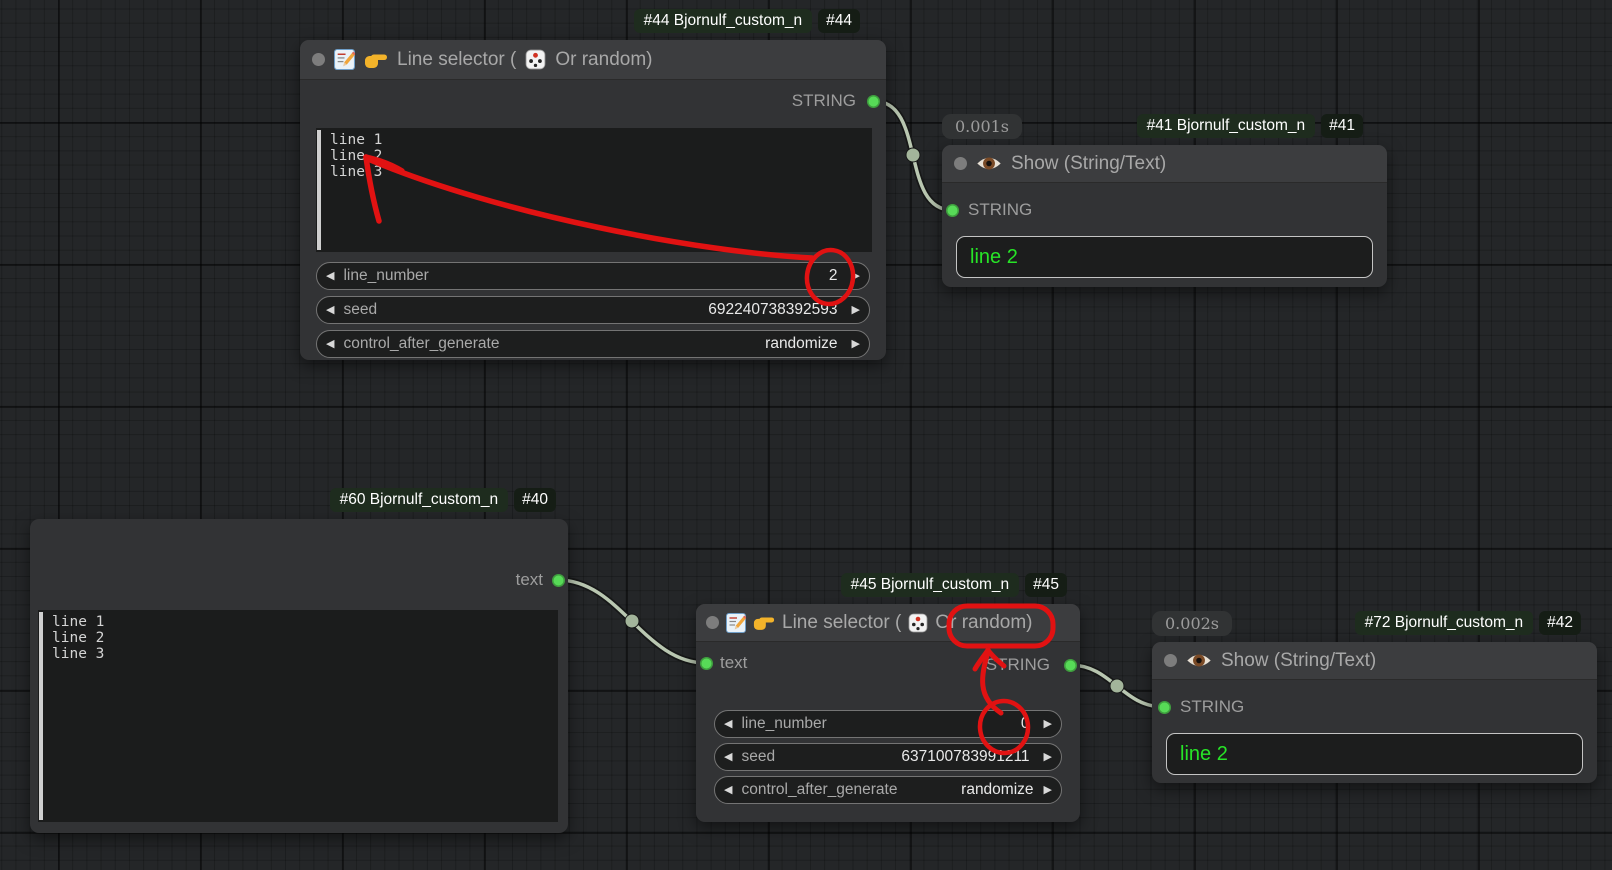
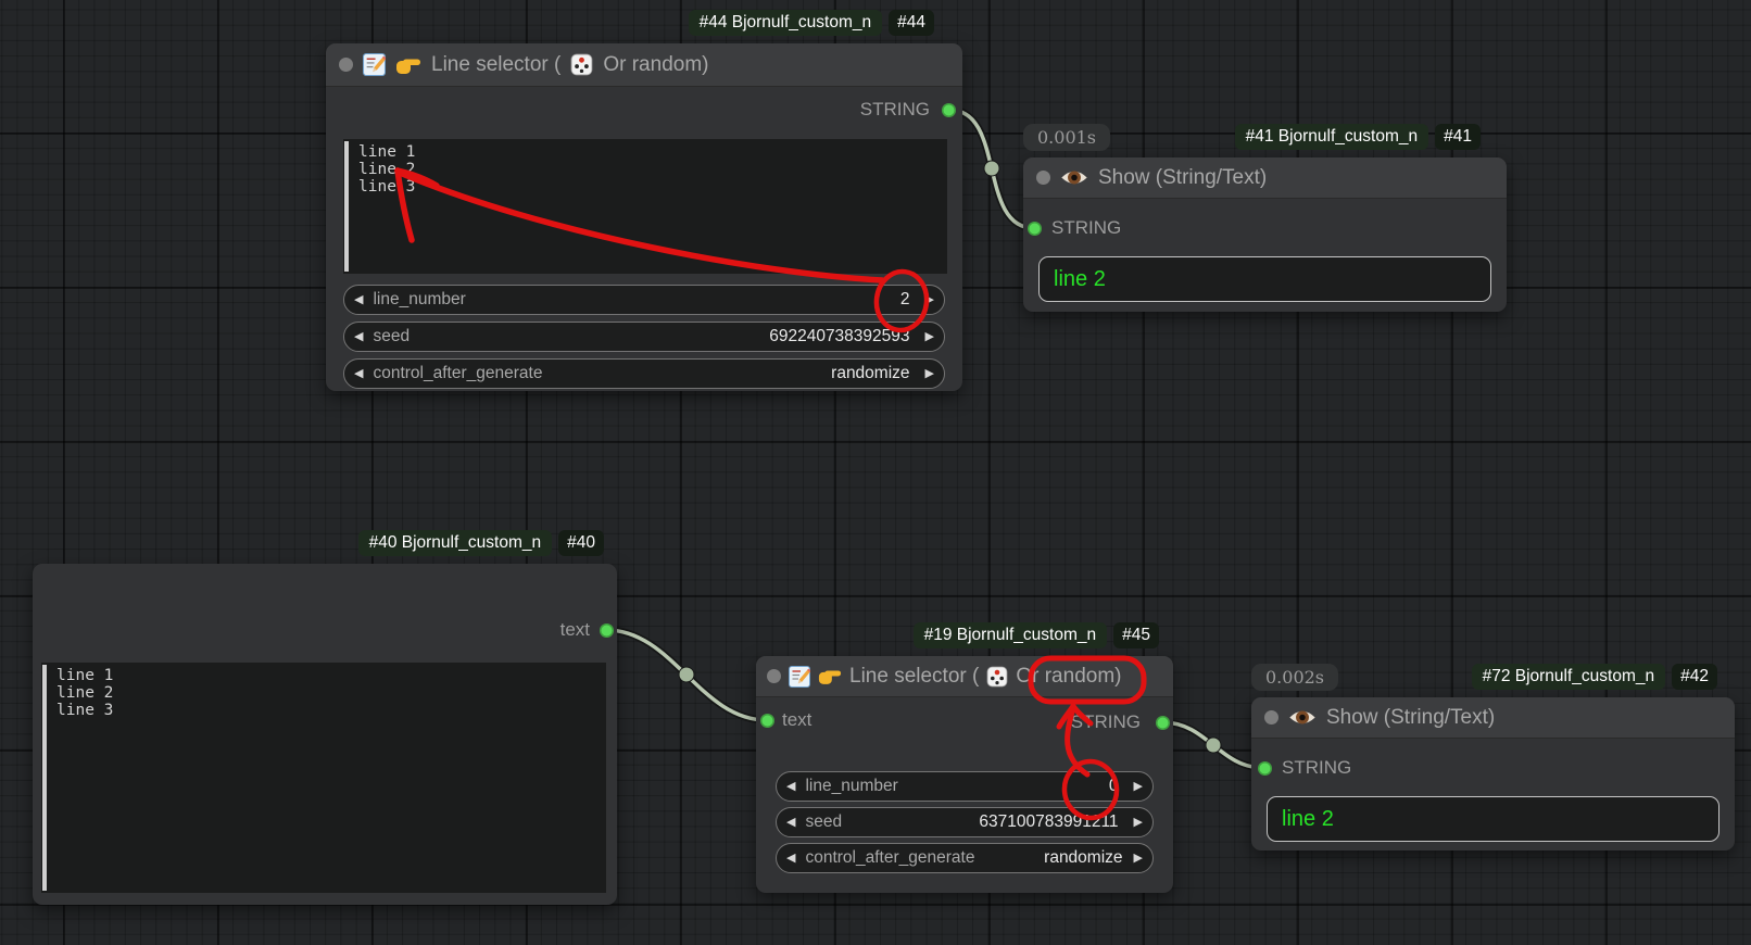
  #44 Bjornulf_custom_n
  #44
  Line selector (
  Or random)
  STRING
  line 1
  line 2
  line 3
  ◀
  line_number
  2
  ▶
  ◀
  seed
  692240738392593
  ▶
  ◀
  control_after_generate
  randomize
  ▶
  0.001s
  #41 Bjornulf_custom_n
  #41
  Show (String/Text)
  STRING
  line 2
- #60 Bjornulf_custom_n
+ #40 Bjornulf_custom_n
  #40
  text
  line 1
  line 2
  line 3
- #45 Bjornulf_custom_n
+ #19 Bjornulf_custom_n
  #45
  Line selector (
  Or random)
  text
  SRING
  ◀
  line_number
  0
  ▶
  ◀
  seed
  637100783991211
  ▶
  ◀
  control_after_generate
  randomize
  ▶
  0.002s
  #72 Bjornulf_custom_n
  #42
  Show (String/Text)
  STRING
  line 2
